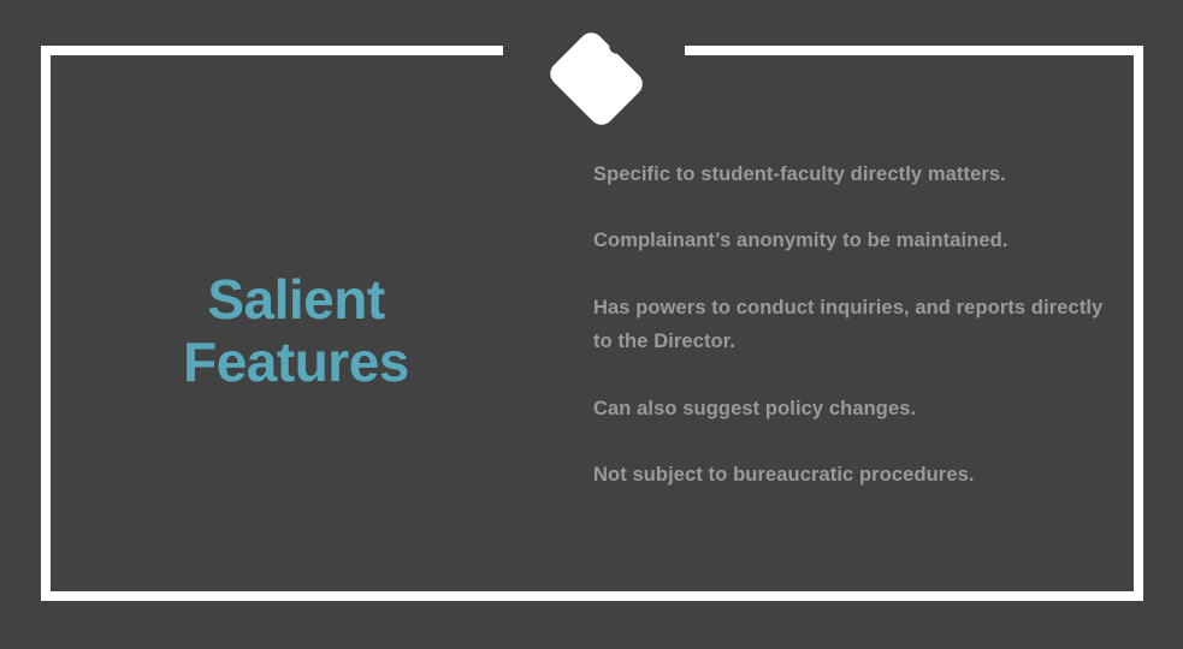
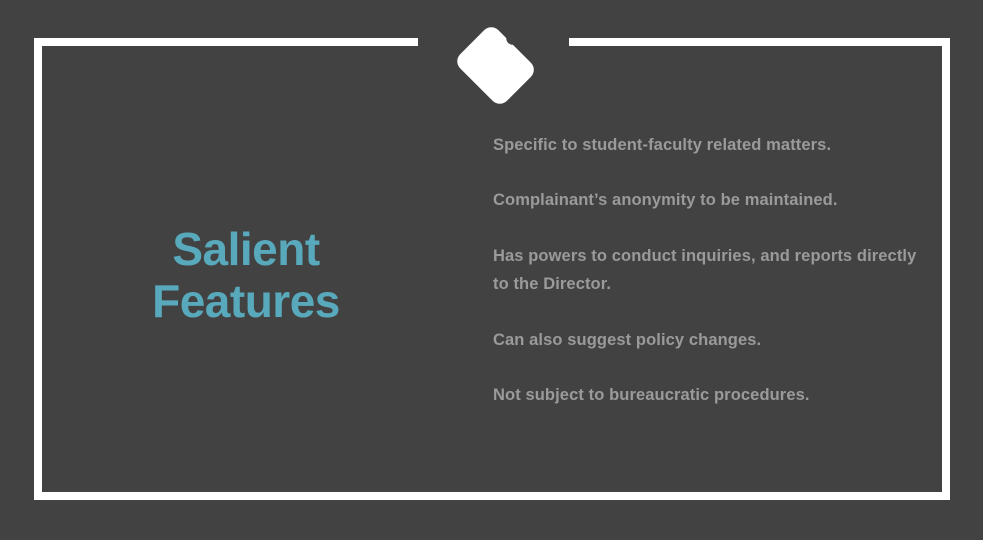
  Salient
  Features
- Specific to student-faculty directly matters.
+ Specific to student-faculty related matters.
  Complainant’s anonymity to be maintained.
  Has powers to conduct inquiries, and reports directly to the Director.
  Can also suggest policy changes.
  Not subject to bureaucratic procedures.
